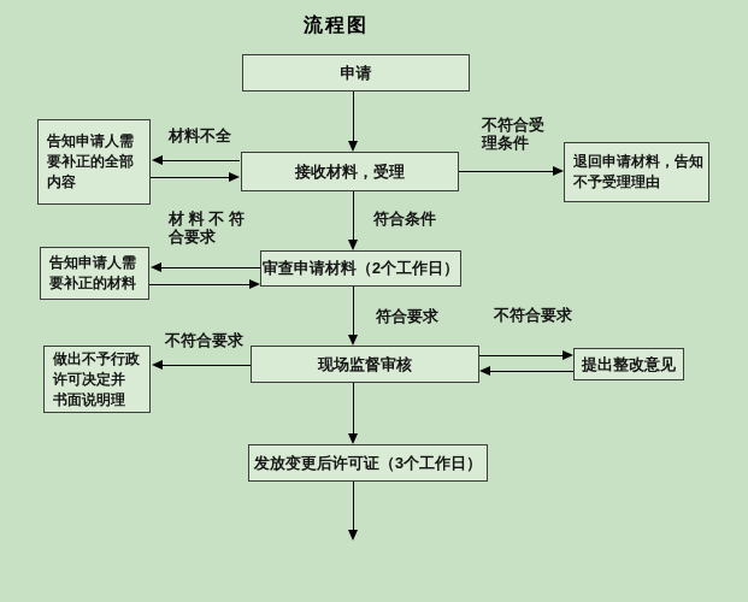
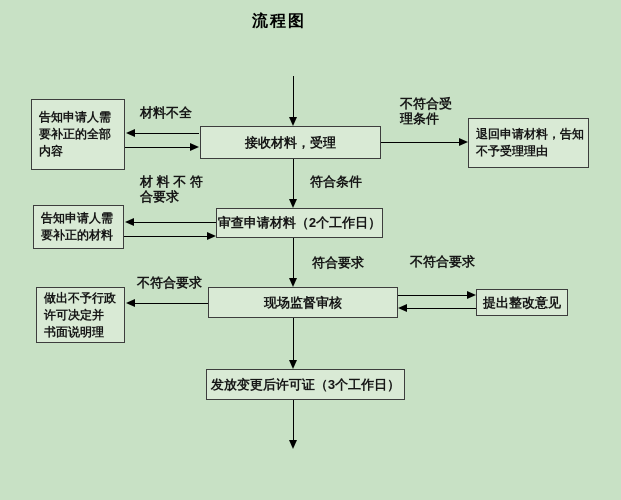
  流程图
- 申请
  接收材料，受理
  告知申请人需
  要补正的全部
  内容
  退回申请材料，告知
  不予受理理由
  审查申请材料（2个工作日）
  告知申请人需
  要补正的材料
  现场监督审核
  提出整改意见
  做出不予行政
  许可决定并
  书面说明理
  发放变更后许可证（3个工作日）
  材料不全
  不符合受
  理条件
  符合条件
  材 料 不 符
  合要求
  符合要求
  不符合要求
  不符合要求
